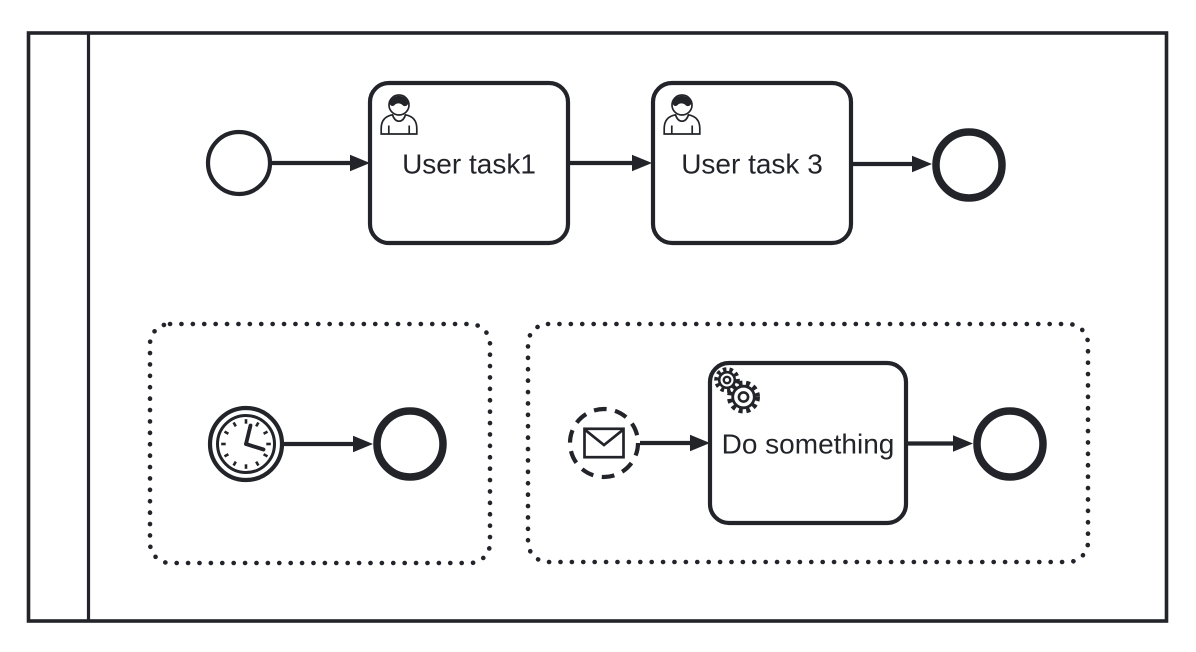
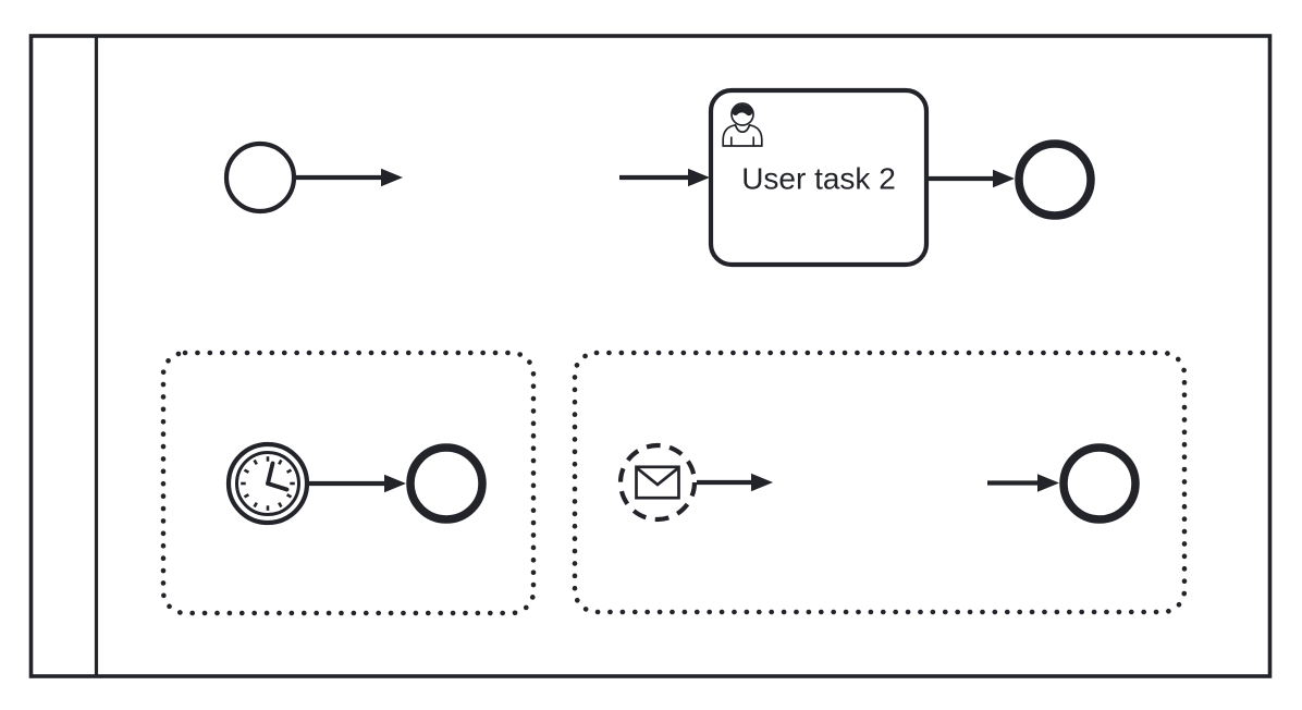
- User task1
- User task 3
+ User task 2
- Do something
